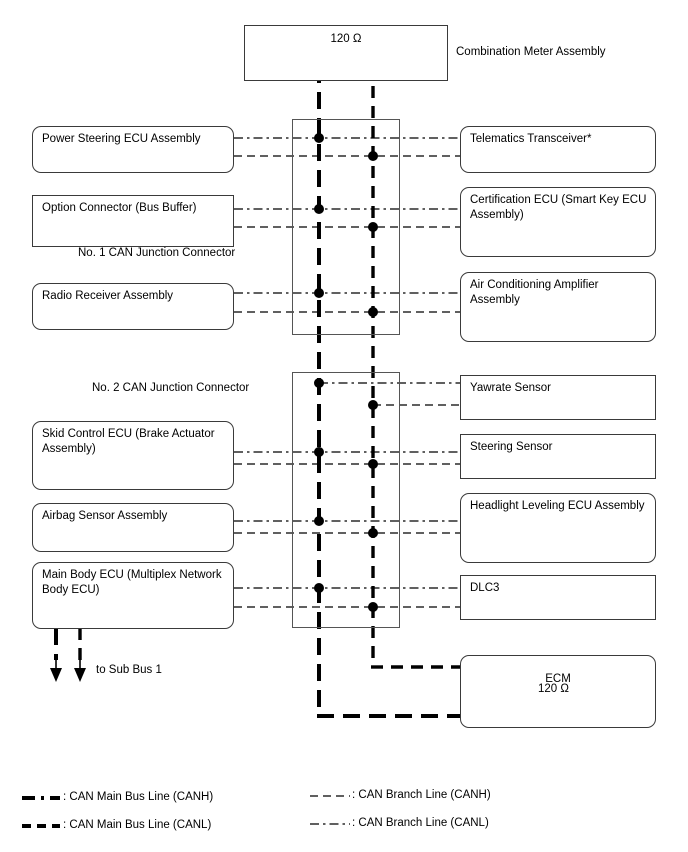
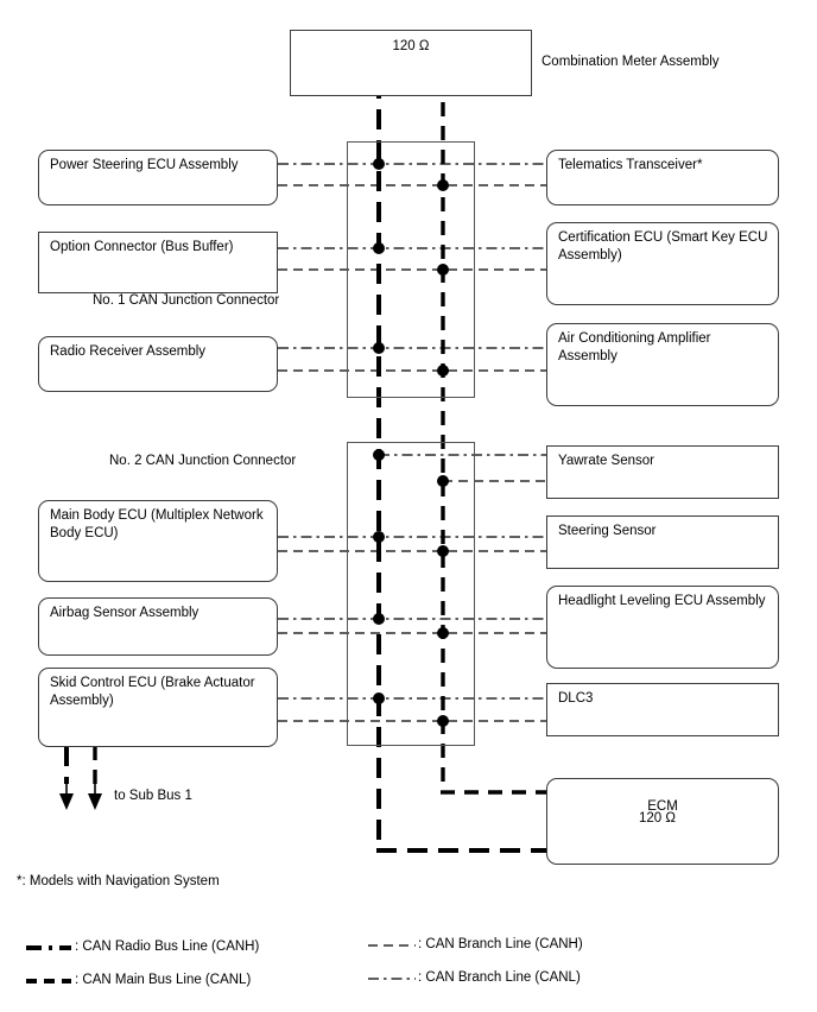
  120 Ω
  Combination Meter Assembly
  Power Steering ECU Assembly
  Option Connector (Bus Buffer)
  No. 1 CAN Junction Connector
  Radio Receiver Assembly
  No. 2 CAN Junction Connector
- Skid Control ECU (Brake Actuator Assembly)
+ Main Body ECU (Multiplex Network Body ECU)
  Airbag Sensor Assembly
- Main Body ECU (Multiplex Network Body ECU)
+ Skid Control ECU (Brake Actuator Assembly)
  to Sub Bus 1
  Telematics Transceiver*
  Certification ECU (Smart Key ECU Assembly)
  Air Conditioning Amplifier Assembly
  Yawrate Sensor
  Steering Sensor
  Headlight Leveling ECU Assembly
  DLC3
  ECM
  120 Ω
+ *: Models with Navigation System
- : CAN Main Bus Line (CANH)
+ : CAN Radio Bus Line (CANH)
  : CAN Main Bus Line (CANL)
  : CAN Branch Line (CANH)
  : CAN Branch Line (CANL)
